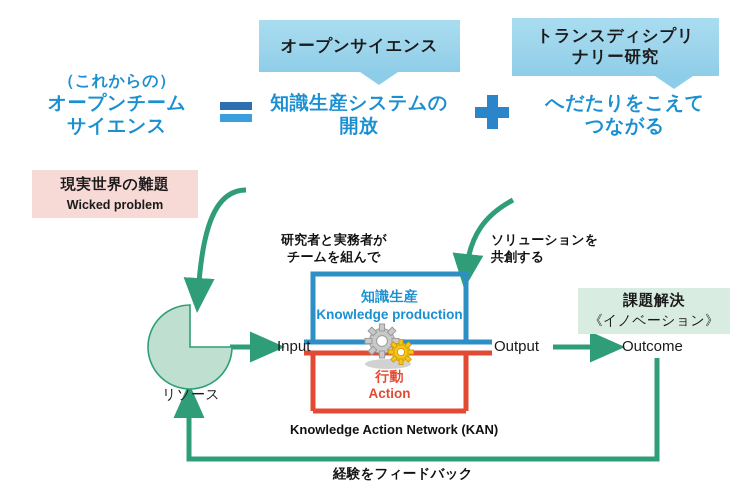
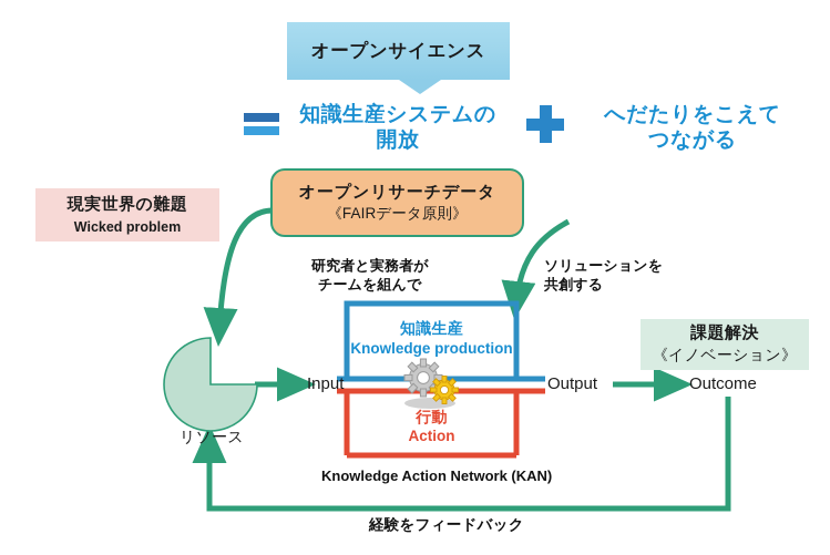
  オープンサイエンス
- トランスディシプリ
- ナリー研究
- （これからの）
- オープンチーム
- サイエンス
  知識生産システムの
  開放
  へだたりをこえて
  つながる
  現実世界の難題
  Wicked problem
+ オープンリサーチデータ
+ 《FAIRデータ原則》
  研究者と実務者が
  チームを組んで
  ソリューションを
  共創する
  知識生産
  Knowledge production
  行動
  Action
  Knowledge Action Network (KAN)
  Input
  Output
  Outcome
  リソース
  課題解決
  《イノベーション》
  経験をフィードバック
